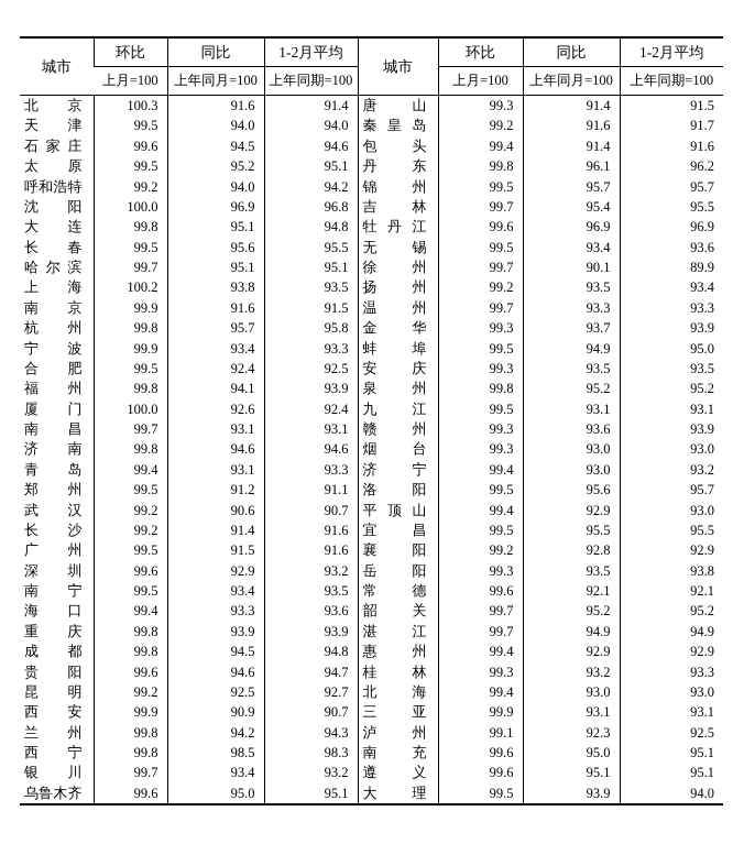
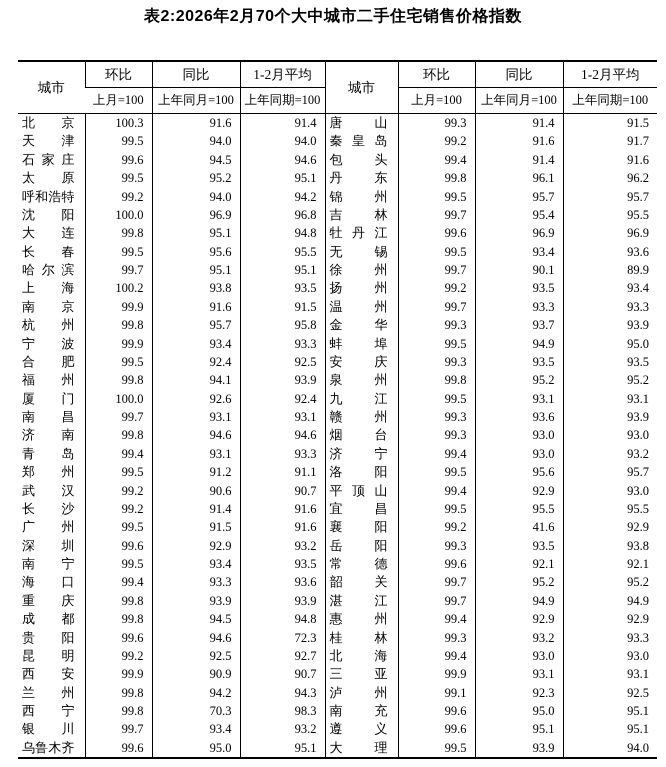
+ 表2:2026年2月70个大中城市二手住宅销售价格指数
  城市	环比	同比	1-2月平均	城市	环比	同比	1-2月平均
  上月=100	上年同月=100	上年同期=100	上月=100	上年同月=100	上年同期=100
  北京	100.3	91.6	91.4	唐山	99.3	91.4	91.5
  天津	99.5	94.0	94.0	秦皇岛	99.2	91.6	91.7
  石家庄	99.6	94.5	94.6	包头	99.4	91.4	91.6
  太原	99.5	95.2	95.1	丹东	99.8	96.1	96.2
  呼和浩特	99.2	94.0	94.2	锦州	99.5	95.7	95.7
  沈阳	100.0	96.9	96.8	吉林	99.7	95.4	95.5
  大连	99.8	95.1	94.8	牡丹江	99.6	96.9	96.9
  长春	99.5	95.6	95.5	无锡	99.5	93.4	93.6
  哈尔滨	99.7	95.1	95.1	徐州	99.7	90.1	89.9
  上海	100.2	93.8	93.5	扬州	99.2	93.5	93.4
  南京	99.9	91.6	91.5	温州	99.7	93.3	93.3
  杭州	99.8	95.7	95.8	金华	99.3	93.7	93.9
  宁波	99.9	93.4	93.3	蚌埠	99.5	94.9	95.0
  合肥	99.5	92.4	92.5	安庆	99.3	93.5	93.5
  福州	99.8	94.1	93.9	泉州	99.8	95.2	95.2
  厦门	100.0	92.6	92.4	九江	99.5	93.1	93.1
  南昌	99.7	93.1	93.1	赣州	99.3	93.6	93.9
  济南	99.8	94.6	94.6	烟台	99.3	93.0	93.0
  青岛	99.4	93.1	93.3	济宁	99.4	93.0	93.2
  郑州	99.5	91.2	91.1	洛阳	99.5	95.6	95.7
  武汉	99.2	90.6	90.7	平顶山	99.4	92.9	93.0
  长沙	99.2	91.4	91.6	宜昌	99.5	95.5	95.5
- 广州	99.5	91.5	91.6	襄阳	99.2	92.8	92.9
+ 广州	99.5	91.5	91.6	襄阳	99.2	41.6	92.9
  深圳	99.6	92.9	93.2	岳阳	99.3	93.5	93.8
  南宁	99.5	93.4	93.5	常德	99.6	92.1	92.1
  海口	99.4	93.3	93.6	韶关	99.7	95.2	95.2
  重庆	99.8	93.9	93.9	湛江	99.7	94.9	94.9
  成都	99.8	94.5	94.8	惠州	99.4	92.9	92.9
- 贵阳	99.6	94.6	94.7	桂林	99.3	93.2	93.3
+ 贵阳	99.6	94.6	72.3	桂林	99.3	93.2	93.3
  昆明	99.2	92.5	92.7	北海	99.4	93.0	93.0
  西安	99.9	90.9	90.7	三亚	99.9	93.1	93.1
  兰州	99.8	94.2	94.3	泸州	99.1	92.3	92.5
- 西宁	99.8	98.5	98.3	南充	99.6	95.0	95.1
+ 西宁	99.8	70.3	98.3	南充	99.6	95.0	95.1
  银川	99.7	93.4	93.2	遵义	99.6	95.1	95.1
  乌鲁木齐	99.6	95.0	95.1	大理	99.5	93.9	94.0
